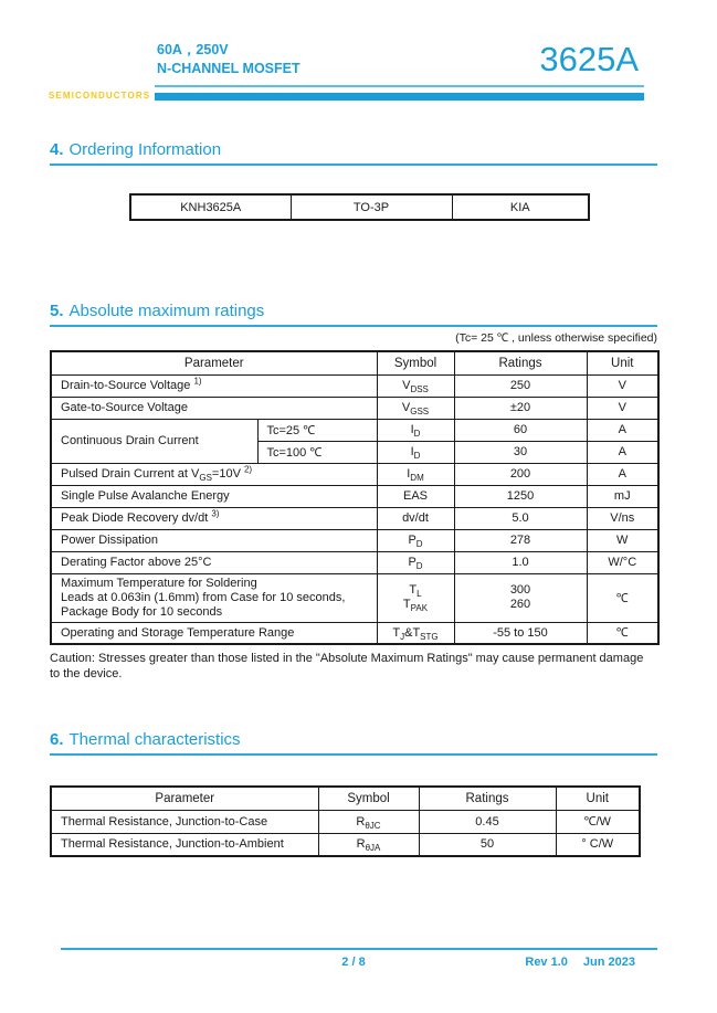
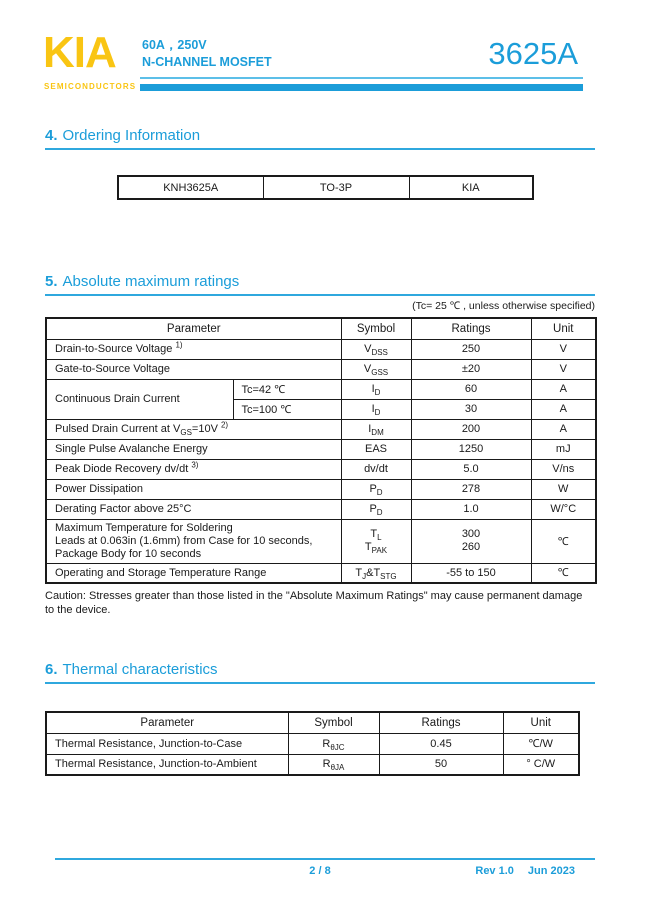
+ KIA
  SEMICONDUCTORS
  60A，250V
  N-CHANNEL MOSFET
  3625A
  4. Ordering Information
  KNH3625A	TO-3P	KIA
  5. Absolute maximum ratings
  (Tc= 25 ℃ , unless otherwise specified)
  Parameter	Symbol	Ratings	Unit
  Drain-to-Source Voltage 1)	VDSS	250	V
  Gate-to-Source Voltage	VGSS	±20	V
- Continuous Drain Current	Tc=25 ℃	ID	60	A
+ Continuous Drain Current	Tc=42 ℃	ID	60	A
  Tc=100 ℃	ID	30	A
  Pulsed Drain Current at VGS=10V 2)	IDM	200	A
  Single Pulse Avalanche Energy	EAS	1250	mJ
  Peak Diode Recovery dv/dt 3)	dv/dt	5.0	V/ns
  Power Dissipation	PD	278	W
  Derating Factor above 25°C	PD	1.0	W/°C
  Maximum Temperature for SolderingLeads at 0.063in (1.6mm) from Case for 10 seconds,Package Body for 10 seconds	TLTPAK	300260	℃
  Operating and Storage Temperature Range	TJ&TSTG	-55 to 150	℃
  Caution: Stresses greater than those listed in the "Absolute Maximum Ratings" may cause permanent damage to the device.
  6. Thermal characteristics
  Parameter	Symbol	Ratings	Unit
  Thermal Resistance, Junction-to-Case	RθJC	0.45	℃/W
  Thermal Resistance, Junction-to-Ambient	RθJA	50	° C/W
  2 / 8
  Rev 1.0 Jun 2023
